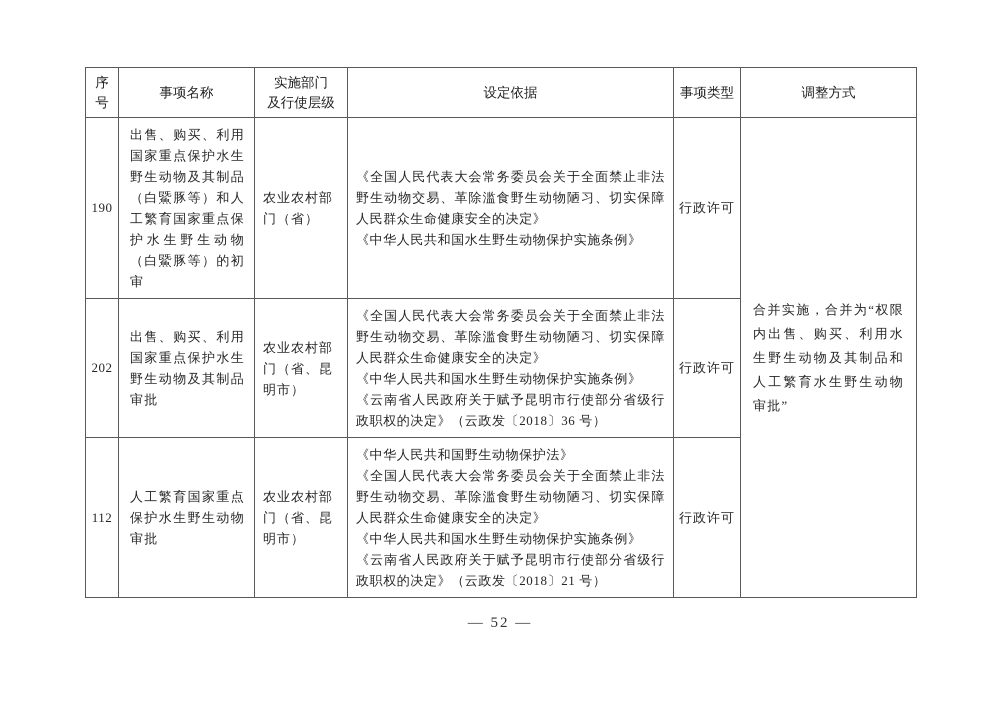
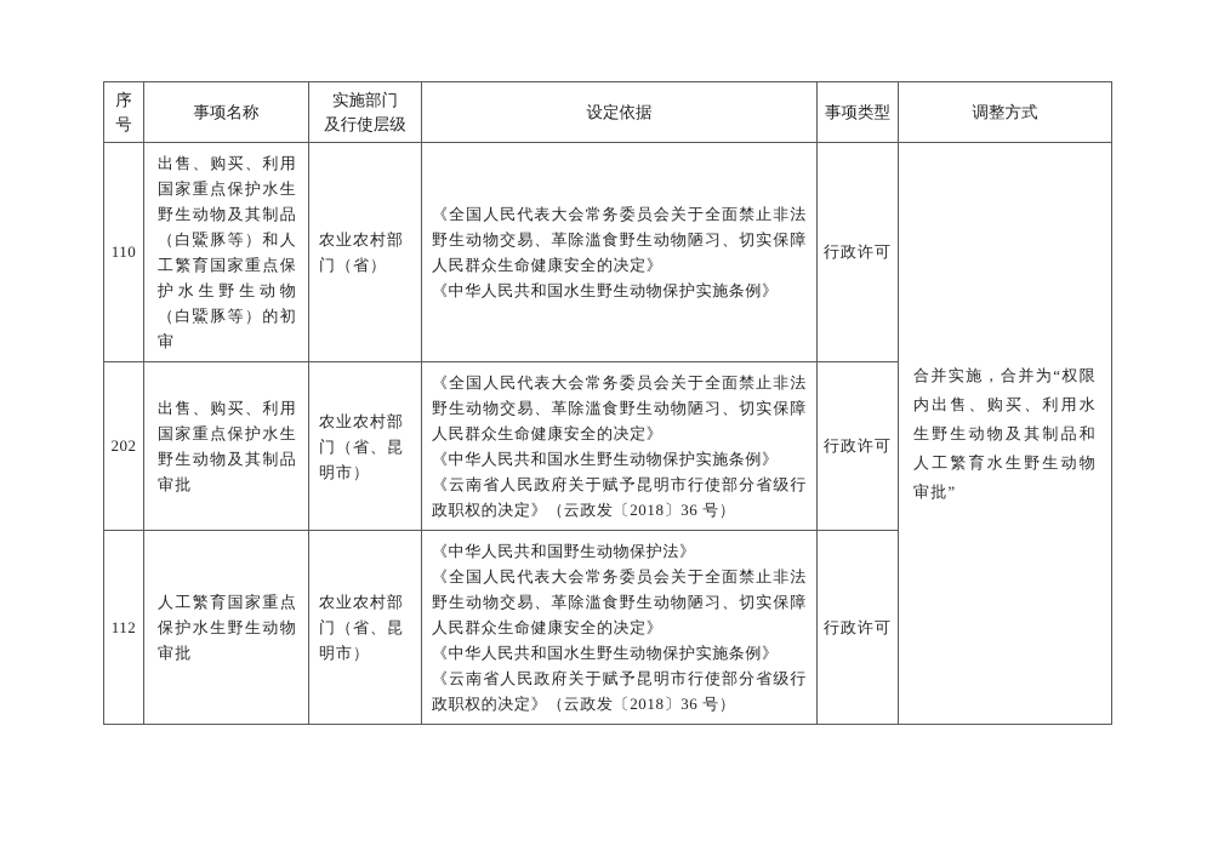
  序 号	事项名称	实施部门 及行使层级	设定依据	事项类型	调整方式
- 190	出售、购买、利用国家重点保护水生野生动物及其制品（白鱀豚等）和人工繁育国家重点保护水生野生动物（白鱀豚等）的初审	农业农村部门（省）	《全国人民代表大会常务委员会关于全面禁止非法野生动物交易、革除滥食野生动物陋习、切实保障人民群众生命健康安全的决定》 《中华人民共和国水生野生动物保护实施条例》	行政许可	合并实施，合并为“权限内出售、购买、利用水生野生动物及其制品和人工繁育水生野生动物审批”
+ 110	出售、购买、利用国家重点保护水生野生动物及其制品（白鱀豚等）和人工繁育国家重点保护水生野生动物（白鱀豚等）的初审	农业农村部门（省）	《全国人民代表大会常务委员会关于全面禁止非法野生动物交易、革除滥食野生动物陋习、切实保障人民群众生命健康安全的决定》 《中华人民共和国水生野生动物保护实施条例》	行政许可	合并实施，合并为“权限内出售、购买、利用水生野生动物及其制品和人工繁育水生野生动物审批”
  202	出售、购买、利用国家重点保护水生野生动物及其制品审批	农业农村部门（省、昆明市）	《全国人民代表大会常务委员会关于全面禁止非法野生动物交易、革除滥食野生动物陋习、切实保障人民群众生命健康安全的决定》 《中华人民共和国水生野生动物保护实施条例》 《云南省人民政府关于赋予昆明市行使部分省级行政职权的决定》（云政发〔2018〕36 号）	行政许可
- 112	人工繁育国家重点保护水生野生动物审批	农业农村部门（省、昆明市）	《中华人民共和国野生动物保护法》 《全国人民代表大会常务委员会关于全面禁止非法野生动物交易、革除滥食野生动物陋习、切实保障人民群众生命健康安全的决定》 《中华人民共和国水生野生动物保护实施条例》 《云南省人民政府关于赋予昆明市行使部分省级行政职权的决定》（云政发〔2018〕21 号）	行政许可
+ 112	人工繁育国家重点保护水生野生动物审批	农业农村部门（省、昆明市）	《中华人民共和国野生动物保护法》 《全国人民代表大会常务委员会关于全面禁止非法野生动物交易、革除滥食野生动物陋习、切实保障人民群众生命健康安全的决定》 《中华人民共和国水生野生动物保护实施条例》 《云南省人民政府关于赋予昆明市行使部分省级行政职权的决定》（云政发〔2018〕36 号）	行政许可
- — 52 —
